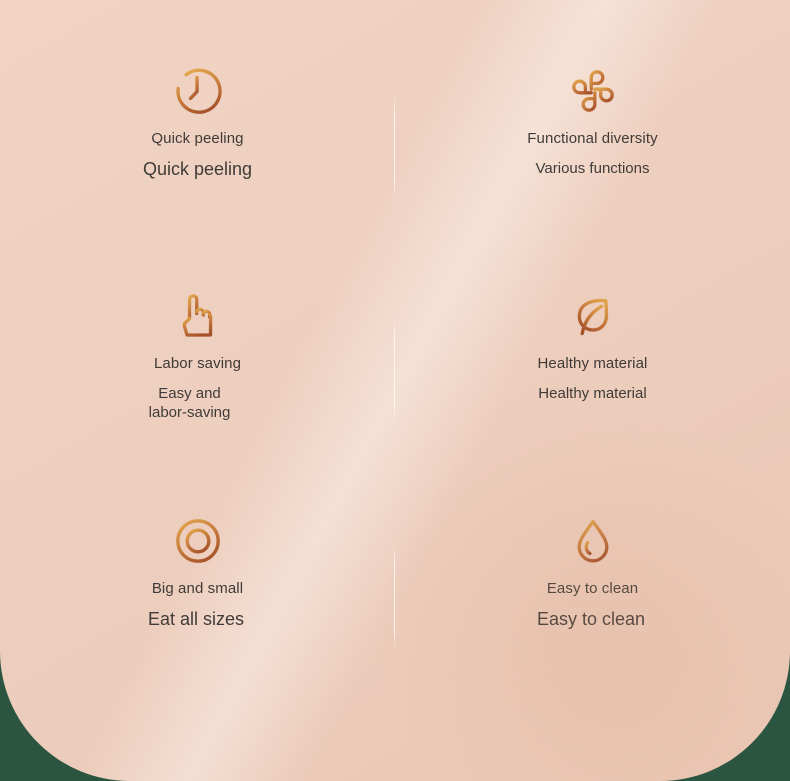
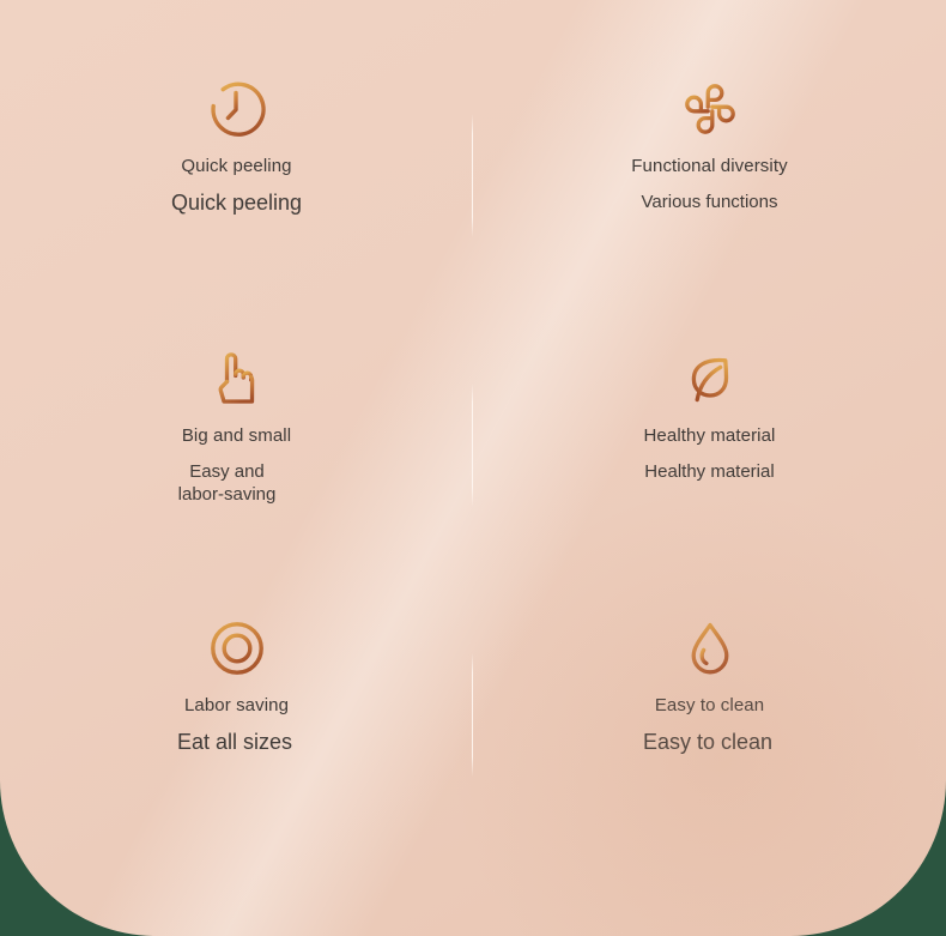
  Quick peeling
  Quick peeling
  Functional diversity
  Various functions
- Labor saving
+ Big and small
  Easy and
  labor-saving
- Big and small
+ Labor saving
  Eat all sizes
